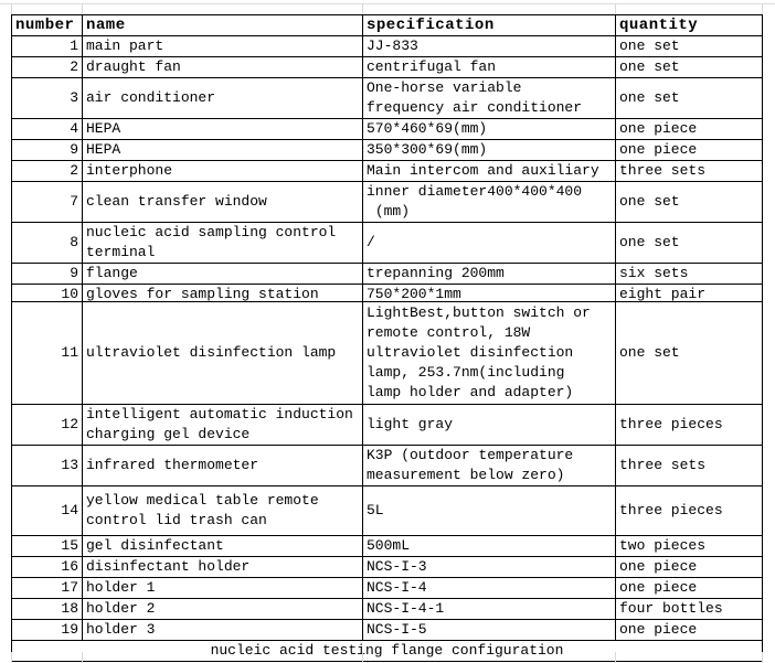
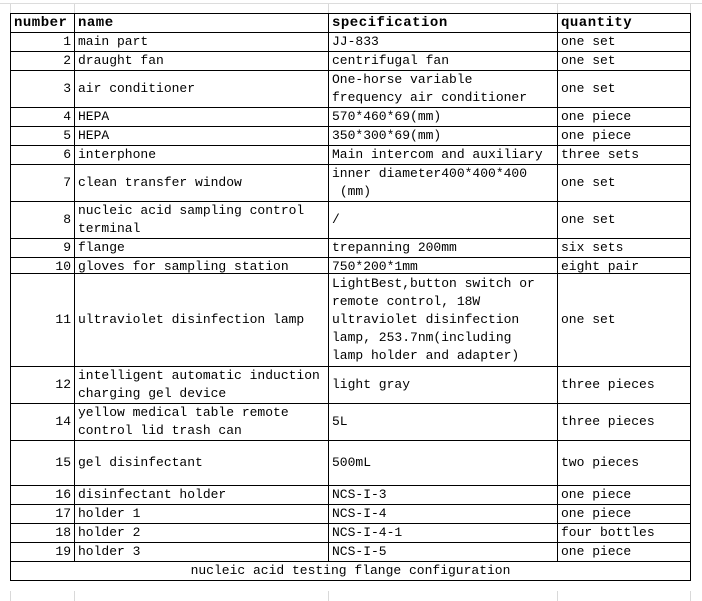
  number	name	specification	quantity
  1	main part	JJ-833	one set
  2	draught fan	centrifugal fan	one set
  3	air conditioner	One-horse variable frequency air conditioner	one set
  4	HEPA	570*460*69(mm)	one piece
- 9	HEPA	350*300*69(mm)	one piece
+ 5	HEPA	350*300*69(mm)	one piece
- 2	interphone	Main intercom and auxiliary	three sets
+ 6	interphone	Main intercom and auxiliary	three sets
  7	clean transfer window	inner diameter400*400*400 (mm)	one set
  8	nucleic acid sampling control terminal	/	one set
  9	flange	trepanning 200mm	six sets
  10	gloves for sampling station	750*200*1mm	eight pair
  11	ultraviolet disinfection lamp	LightBest,button switch or remote control, 18W ultraviolet disinfection lamp, 253.7nm(including lamp holder and adapter)	one set
  12	intelligent automatic induction charging gel device	light gray	three pieces
- 13	infrared thermometer	K3P (outdoor temperature measurement below zero)	three sets
  14	yellow medical table remote control lid trash can	5L	three pieces
  15	gel disinfectant	500mL	two pieces
  16	disinfectant holder	NCS-I-3	one piece
  17	holder 1	NCS-I-4	one piece
  18	holder 2	NCS-I-4-1	four bottles
  19	holder 3	NCS-I-5	one piece
  nucleic acid testing flange configuration
